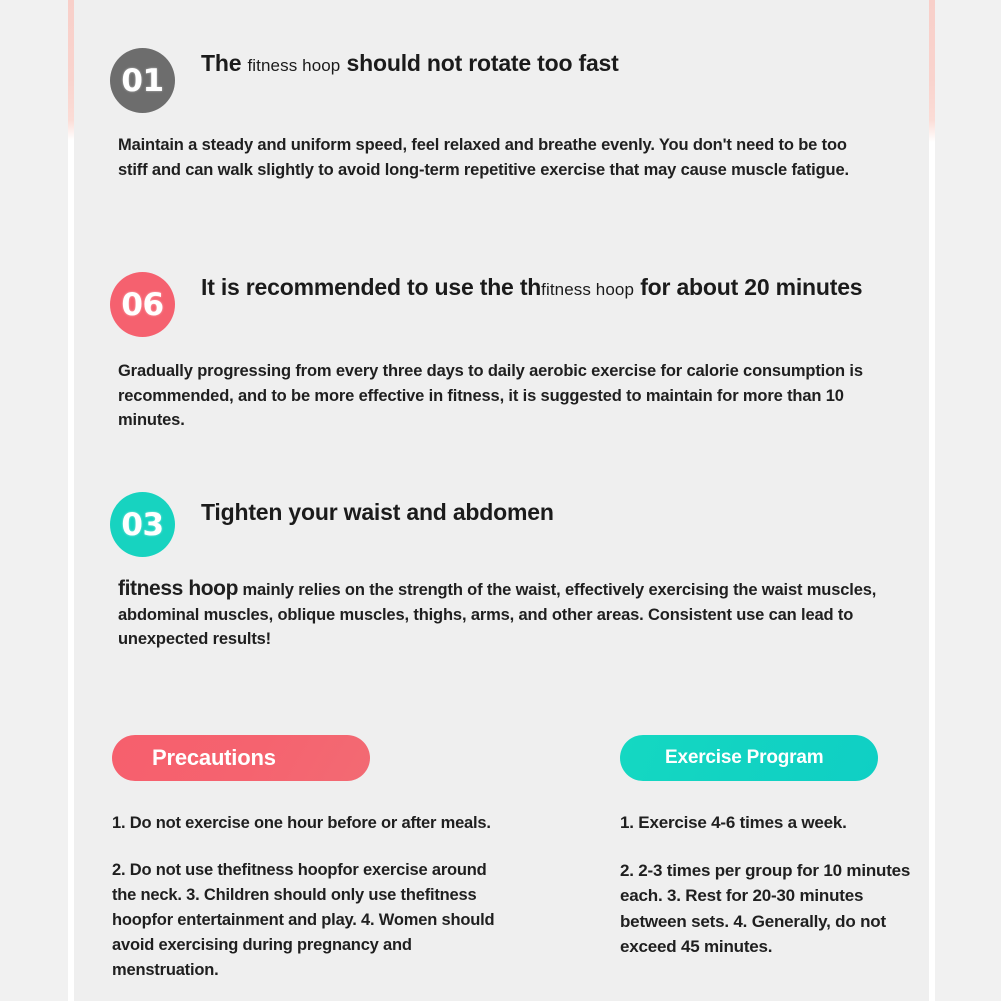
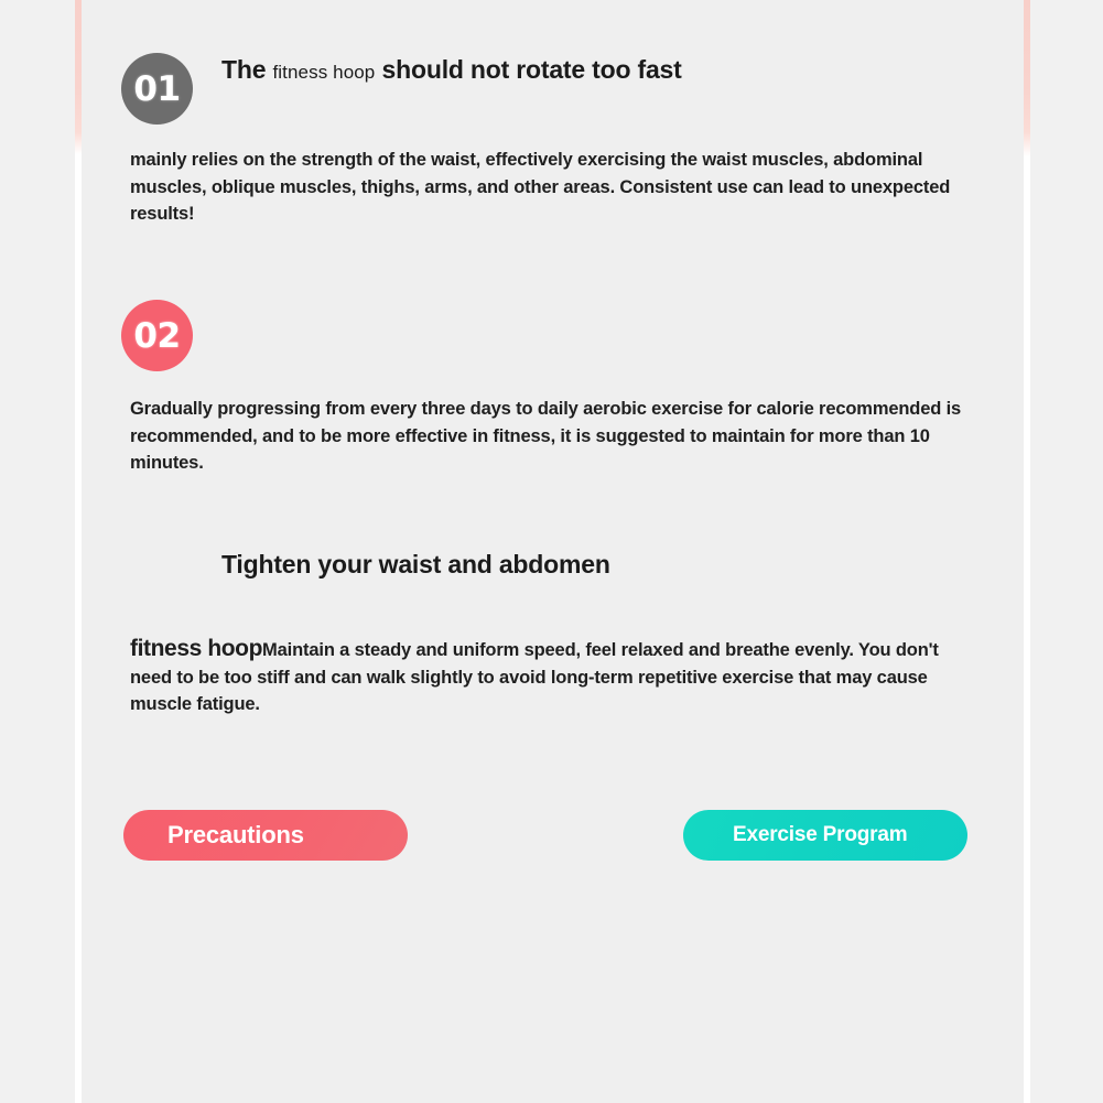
  01
  The fitness hoop should not rotate too fast
- Maintain a steady and uniform speed, feel relaxed and breathe evenly. You don't need to be too stiff and can walk slightly to avoid long-term repetitive exercise that may cause muscle fatigue.
+ mainly relies on the strength of the waist, effectively exercising the waist muscles, abdominal muscles, oblique muscles, thighs, arms, and other areas. Consistent use can lead to unexpected results!
- 06
+ 02
- It is recommended to use the thfitness hoop for about 20 minutes
- Gradually progressing from every three days to daily aerobic exercise for calorie consumption is recommended, and to be more effective in fitness, it is suggested to maintain for more than 10 minutes.
+ Gradually progressing from every three days to daily aerobic exercise for calorie recommended is recommended, and to be more effective in fitness, it is suggested to maintain for more than 10 minutes.
- 03
  Tighten your waist and abdomen
- fitness hoop mainly relies on the strength of the waist, effectively exercising the waist muscles, abdominal muscles, oblique muscles, thighs, arms, and other areas. Consistent use can lead to unexpected results!
+ fitness hoopMaintain a steady and uniform speed, feel relaxed and breathe evenly. You don't need to be too stiff and can walk slightly to avoid long-term repetitive exercise that may cause muscle fatigue.
  Precautions
- 1. Do not exercise one hour before or after meals.
- 2. Do not use thefitness hoopfor exercise around the neck. 3. Children should only use thefitness hoopfor entertainment and play. 4. Women should avoid exercising during pregnancy and menstruation.
  Exercise Program
- 1. Exercise 4-6 times a week.
- 2. 2-3 times per group for 10 minutes each. 3. Rest for 20-30 minutes between sets. 4. Generally, do not exceed 45 minutes.
